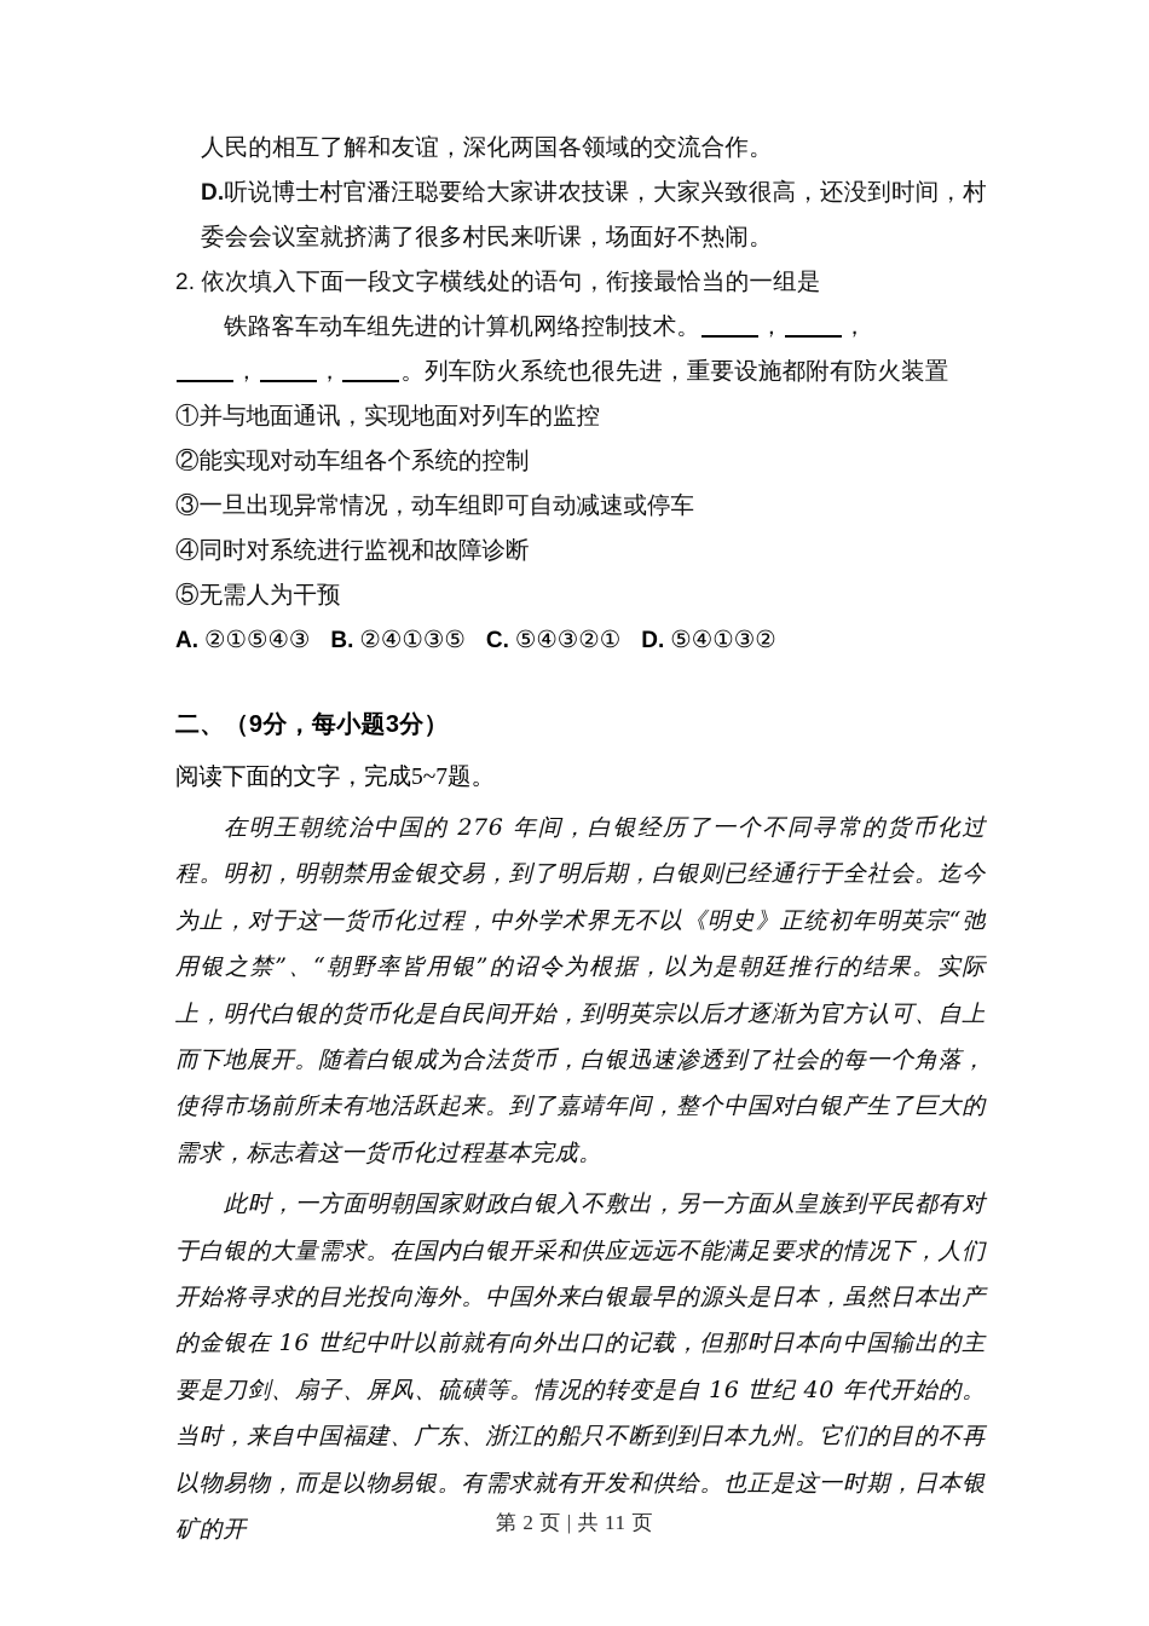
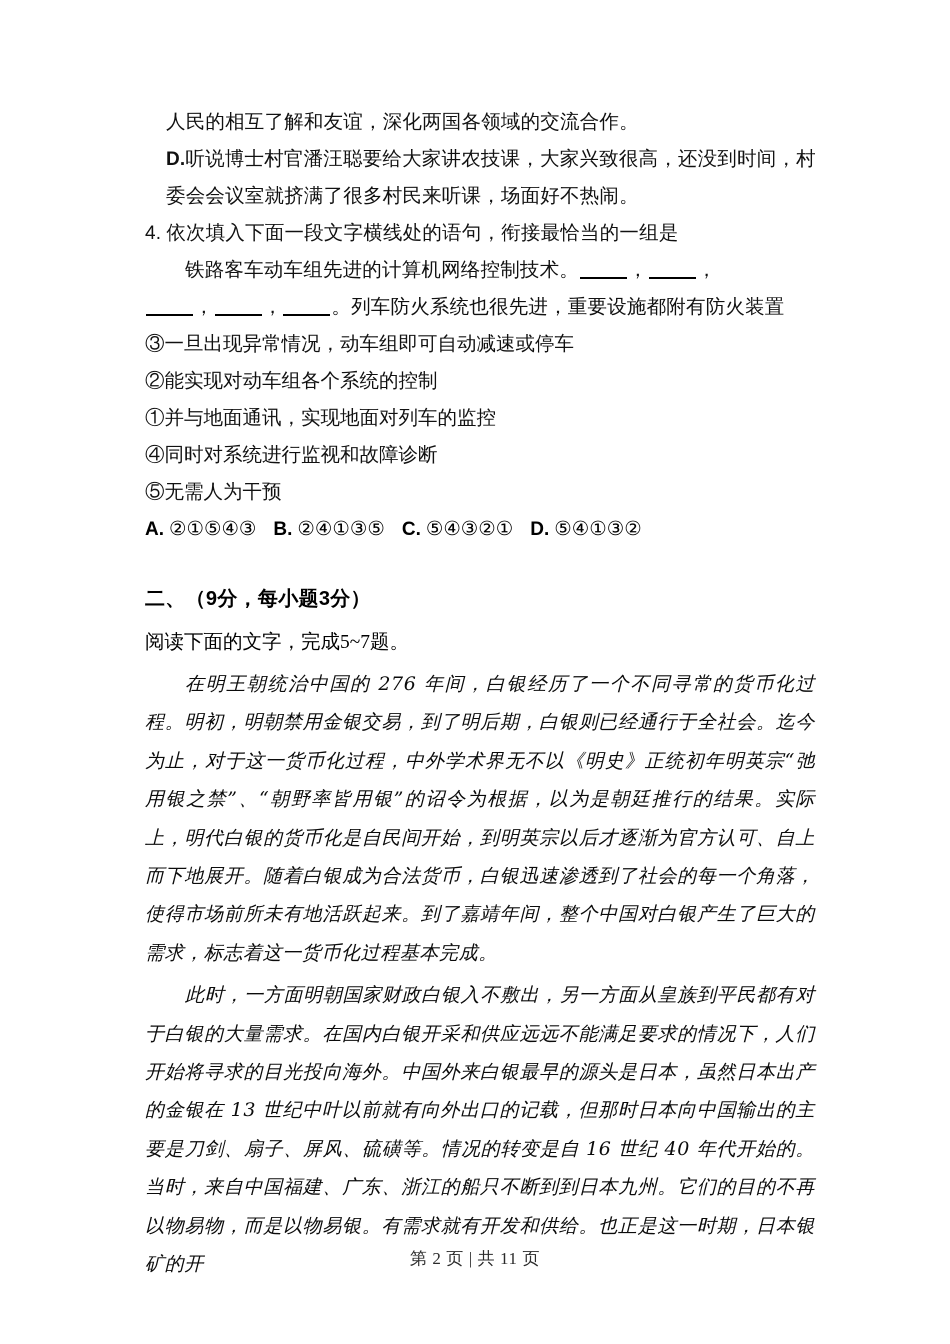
  人民的相互了解和友谊，深化两国各领域的交流合作。
  D.听说博士村官潘汪聪要给大家讲农技课，大家兴致很高，还没到时间，村
  委会会议室就挤满了很多村民来听课，场面好不热闹。
- 2. 依次填入下面一段文字横线处的语句，衔接最恰当的一组是
+ 4. 依次填入下面一段文字横线处的语句，衔接最恰当的一组是
  铁路客车动车组先进的计算机网络控制技术。 ， ，
  ， ， 。列车防火系统也很先进，重要设施都附有防火装置
- ①并与地面通讯，实现地面对列车的监控
+ ③一旦出现异常情况，动车组即可自动减速或停车
  ②能实现对动车组各个系统的控制
- ③一旦出现异常情况，动车组即可自动减速或停车
+ ①并与地面通讯，实现地面对列车的监控
  ④同时对系统进行监视和故障诊断
  ⑤无需人为干预
  A. ②①⑤④③ B. ②④①③⑤ C. ⑤④③②① D. ⑤④①③②
  二、（9分，每小题3分）
  阅读下面的文字，完成5~7题。
  在明王朝统治中国的 276 年间，白银经历了一个不同寻常的货币化过程。明初，明朝禁用金银交易，到了明后期，白银则已经通行于全社会。迄今为止，对于这一货币化过程，中外学术界无不以《明史》正统初年明英宗“弛用银之禁”、“朝野率皆用银”的诏令为根据，以为是朝廷推行的结果。实际上，明代白银的货币化是自民间开始，到明英宗以后才逐渐为官方认可、自上而下地展开。随着白银成为合法货币，白银迅速渗透到了社会的每一个角落，使得市场前所未有地活跃起来。到了嘉靖年间，整个中国对白银产生了巨大的需求，标志着这一货币化过程基本完成。
- 此时，一方面明朝国家财政白银入不敷出，另一方面从皇族到平民都有对于白银的大量需求。在国内白银开采和供应远远不能满足要求的情况下，人们开始将寻求的目光投向海外。中国外来白银最早的源头是日本，虽然日本出产的金银在 16 世纪中叶以前就有向外出口的记载，但那时日本向中国输出的主要是刀剑、扇子、屏风、硫磺等。情况的转变是自 16 世纪 40 年代开始的。当时，来自中国福建、广东、浙江的船只不断到到日本九州。它们的目的不再以物易物，而是以物易银。有需求就有开发和供给。也正是这一时期，日本银矿的开
+ 此时，一方面明朝国家财政白银入不敷出，另一方面从皇族到平民都有对于白银的大量需求。在国内白银开采和供应远远不能满足要求的情况下，人们开始将寻求的目光投向海外。中国外来白银最早的源头是日本，虽然日本出产的金银在 13 世纪中叶以前就有向外出口的记载，但那时日本向中国输出的主要是刀剑、扇子、屏风、硫磺等。情况的转变是自 16 世纪 40 年代开始的。当时，来自中国福建、广东、浙江的船只不断到到日本九州。它们的目的不再以物易物，而是以物易银。有需求就有开发和供给。也正是这一时期，日本银矿的开
  第 2 页 | 共 11 页
